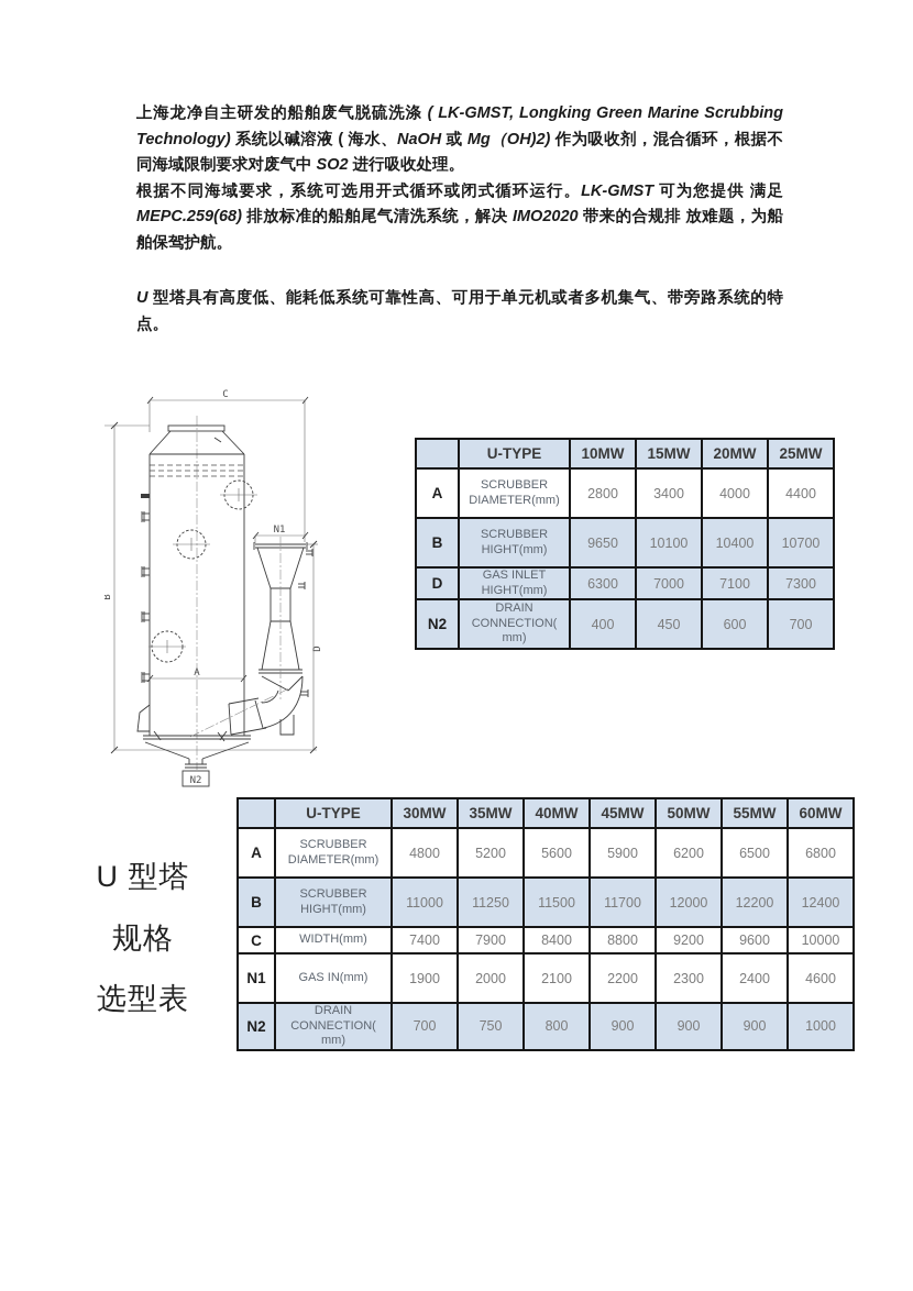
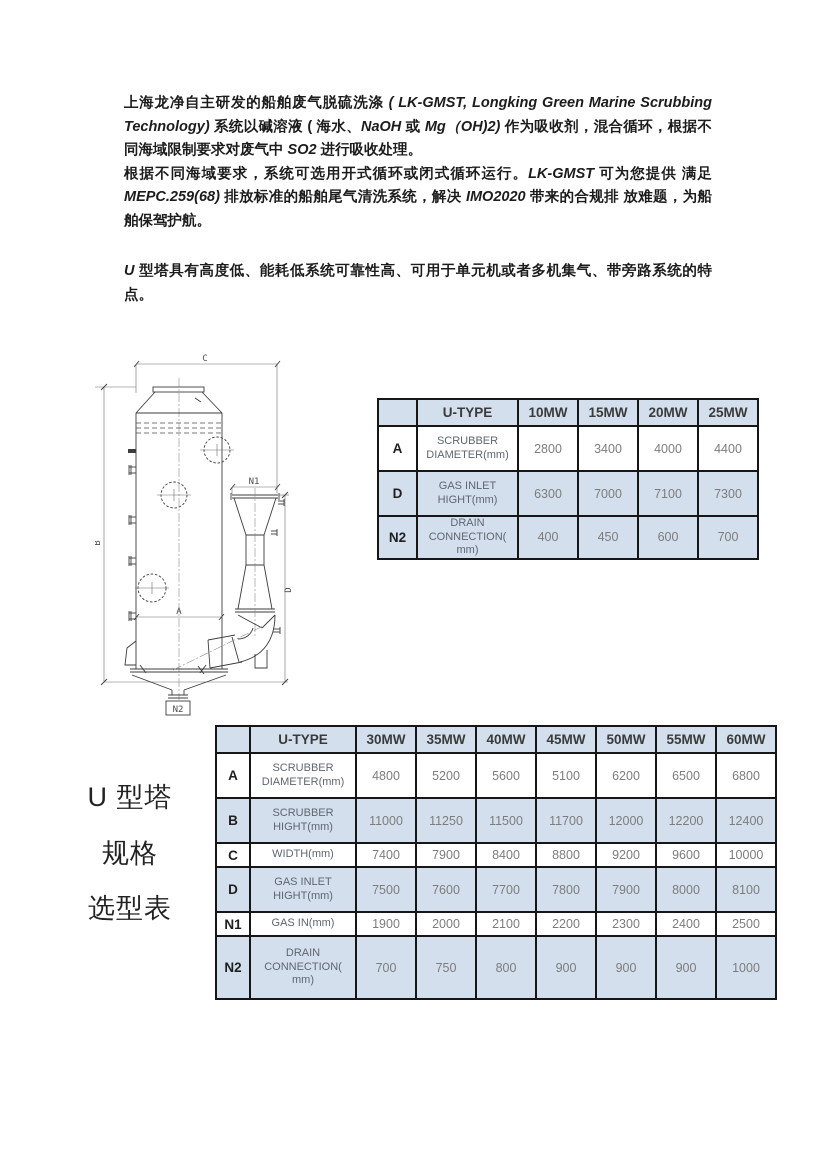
  上海龙净自主研发的船舶废气脱硫洗涤 ( LK-GMST, Longking Green Marine Scrubbing Technology) 系统以碱溶液 ( 海水、NaOH 或 Mg（OH)2) 作为吸收剂，混合循环，根据不同海域限制要求对废气中 SO2 进行吸收处理。
  根据不同海域要求，系统可选用开式循环或闭式循环运行。LK-GMST 可为您提供 满足 MEPC.259(68) 排放标准的船舶尾气清洗系统，解决 IMO2020 带来的合规排 放难题，为船舶保驾护航。
  U 型塔具有高度低、能耗低系统可靠性高、可用于单元机或者多机集气、带旁路系统的特点。
  C
  N1
  N2
  	U-TYPE	10MW	15MW	20MW	25MW
  A	SCRUBBER DIAMETER(mm)	2800	3400	4000	4400
- B	SCRUBBER HIGHT(mm)	9650	10100	10400	10700
  D	GAS INLET HIGHT(mm)	6300	7000	7100	7300
  N2	DRAIN CONNECTION( mm)	400	450	600	700
  U 型塔
  规格
  选型表
  	U-TYPE	30MW	35MW	40MW	45MW	50MW	55MW	60MW
- A	SCRUBBER DIAMETER(mm)	4800	5200	5600	5900	6200	6500	6800
+ A	SCRUBBER DIAMETER(mm)	4800	5200	5600	5100	6200	6500	6800
  B	SCRUBBER HIGHT(mm)	11000	11250	11500	11700	12000	12200	12400
  C	WIDTH(mm)	7400	7900	8400	8800	9200	9600	10000
+ D	GAS INLET HIGHT(mm)	7500	7600	7700	7800	7900	8000	8100
- N1	GAS IN(mm)	1900	2000	2100	2200	2300	2400	4600
+ N1	GAS IN(mm)	1900	2000	2100	2200	2300	2400	2500
  N2	DRAIN CONNECTION( mm)	700	750	800	900	900	900	1000
